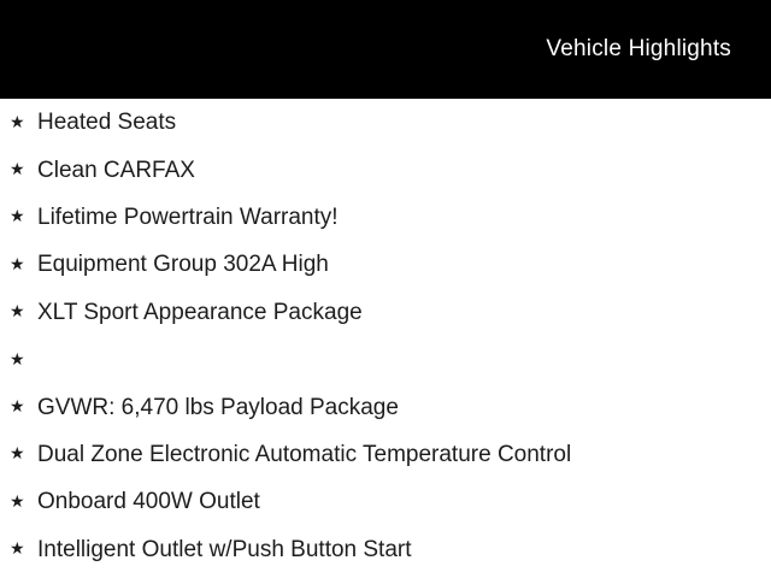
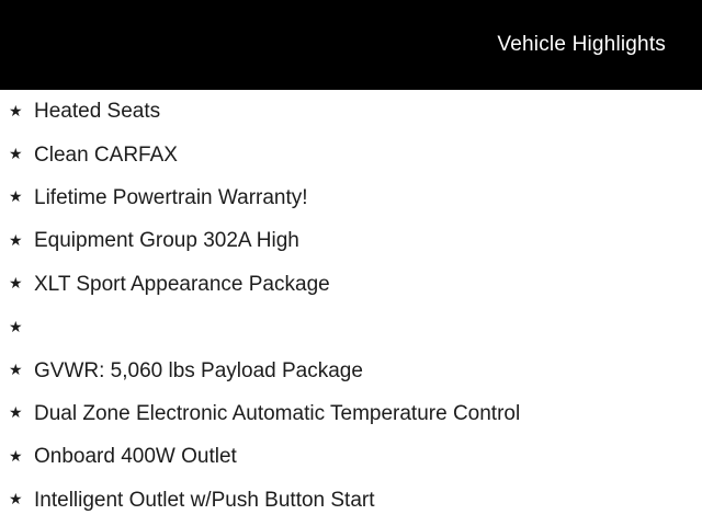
  Vehicle Highlights
  ★
  Heated Seats
  ★
  Clean CARFAX
  ★
  Lifetime Powertrain Warranty!
  ★
  Equipment Group 302A High
  ★
  XLT Sport Appearance Package
  ★
  ★
- GVWR: 6,470 lbs Payload Package
+ GVWR: 5,060 lbs Payload Package
  ★
  Dual Zone Electronic Automatic Temperature Control
  ★
  Onboard 400W Outlet
  ★
  Intelligent Outlet w/Push Button Start
